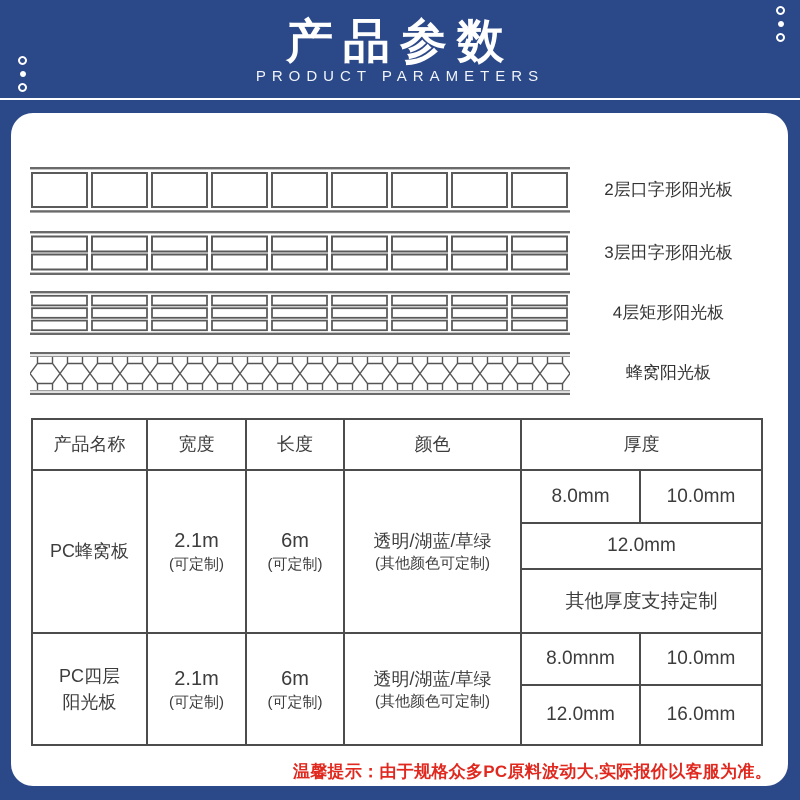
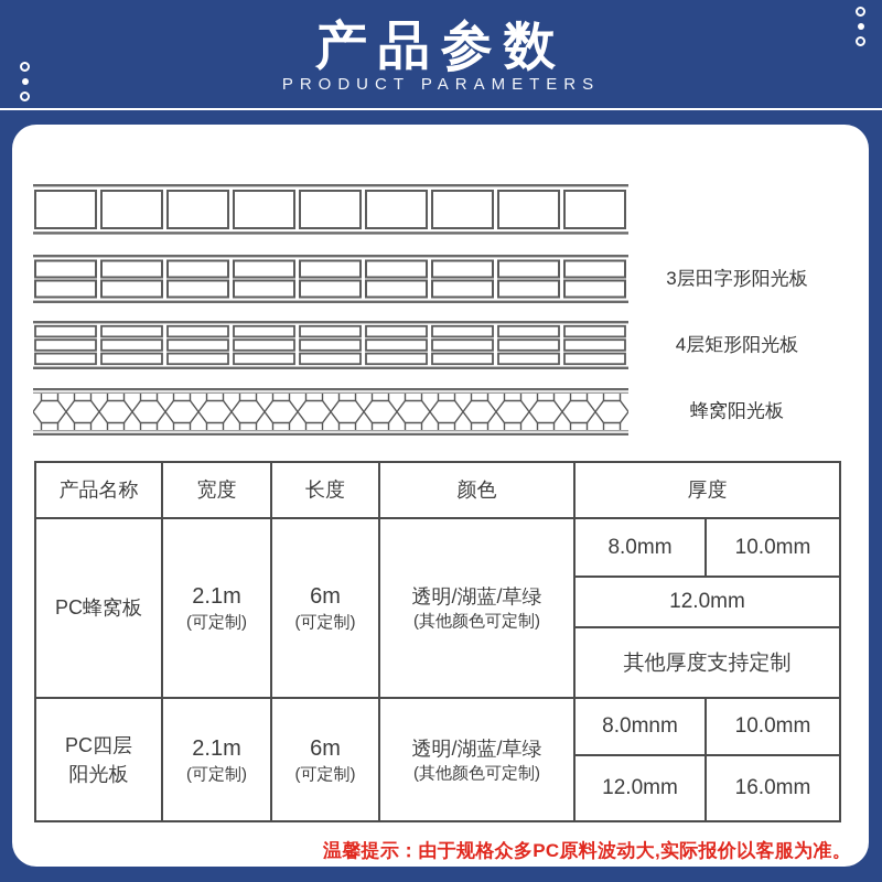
  产品参数
  PRODUCT PARAMETERS
- 2层口字形阳光板
  3层田字形阳光板
  4层矩形阳光板
  蜂窝阳光板
  产品名称
  宽度
  长度
  颜色
  厚度
  PC蜂窝板
  2.1m
  (可定制)
  6m
  (可定制)
  透明/湖蓝/草绿
  (其他颜色可定制)
  8.0mm
  10.0mm
  12.0mm
  其他厚度支持定制
  PC四层
  阳光板
  2.1m
  (可定制)
  6m
  (可定制)
  透明/湖蓝/草绿
  (其他颜色可定制)
  8.0mnm
  10.0mm
  12.0mm
  16.0mm
  温馨提示：由于规格众多PC原料波动大,实际报价以客服为准。
